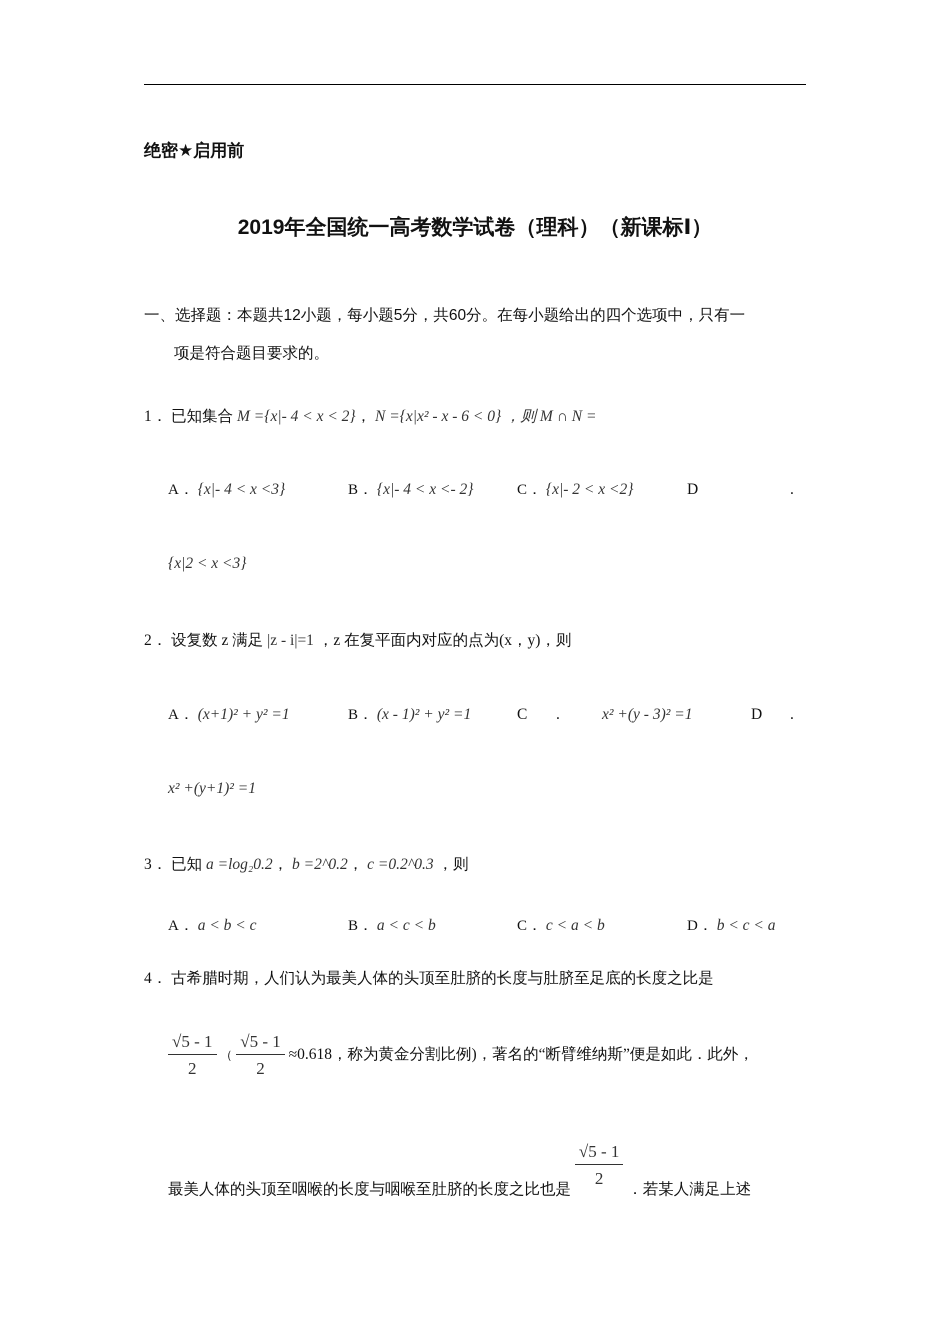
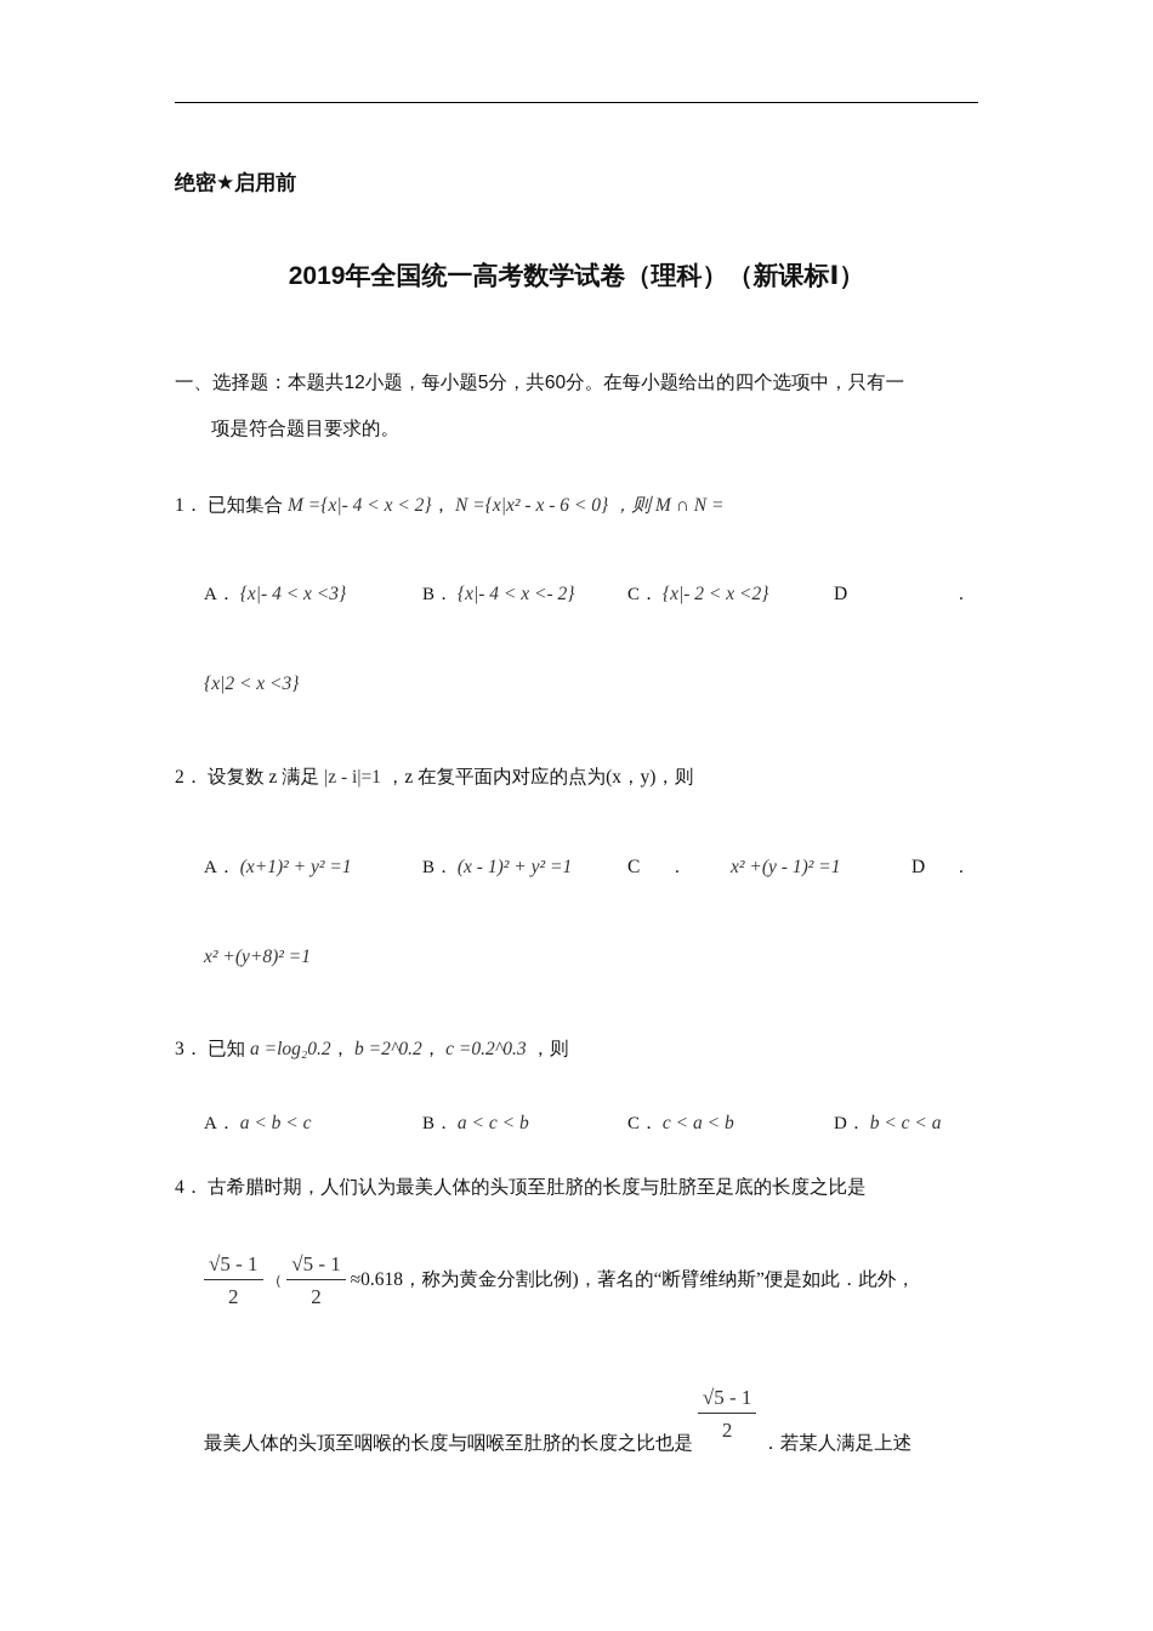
  绝密★启用前
  2019年全国统一高考数学试卷（理科）（新课标Ⅰ）
  一、选择题：本题共12小题，每小题5分，共60分。在每小题给出的四个选项中，只有一
  项是符合题目要求的。
  1． 已知集合 M ={x|- 4 < x < 2}， N ={x|x² - x - 6 < 0} ，则 M ∩ N =
  A． {x|- 4 < x <3}
  B． {x|- 4 < x <- 2}
  C． {x|- 2 < x <2}
  D
  .
  {x|2 < x <3}
  2． 设复数 z 满足 |z - i|=1 ，z 在复平面内对应的点为(x，y)，则
  A． (x+1)² + y² =1
  B． (x - 1)² + y² =1
  C
  .
- x² +(y - 3)² =1
+ x² +(y - 1)² =1
  D
  .
- x² +(y+1)² =1
+ x² +(y+8)² =1
  3． 已知 a =log₂0.2， b =2^0.2， c =0.2^0.3 ，则
  A． a < b < c
  B． a < c < b
  C． c < a < b
  D． b < c < a
  4． 古希腊时期，人们认为最美人体的头顶至肚脐的长度与肚脐至足底的长度之比是
  √5 - 1
  2
  （
  √5 - 1
  2
  ≈0.618，称为黄金分割比例)，著名的“断臂维纳斯”便是如此．此外，
  最美人体的头顶至咽喉的长度与咽喉至肚脐的长度之比也是
  √5 - 1
  2
  ．若某人满足上述
